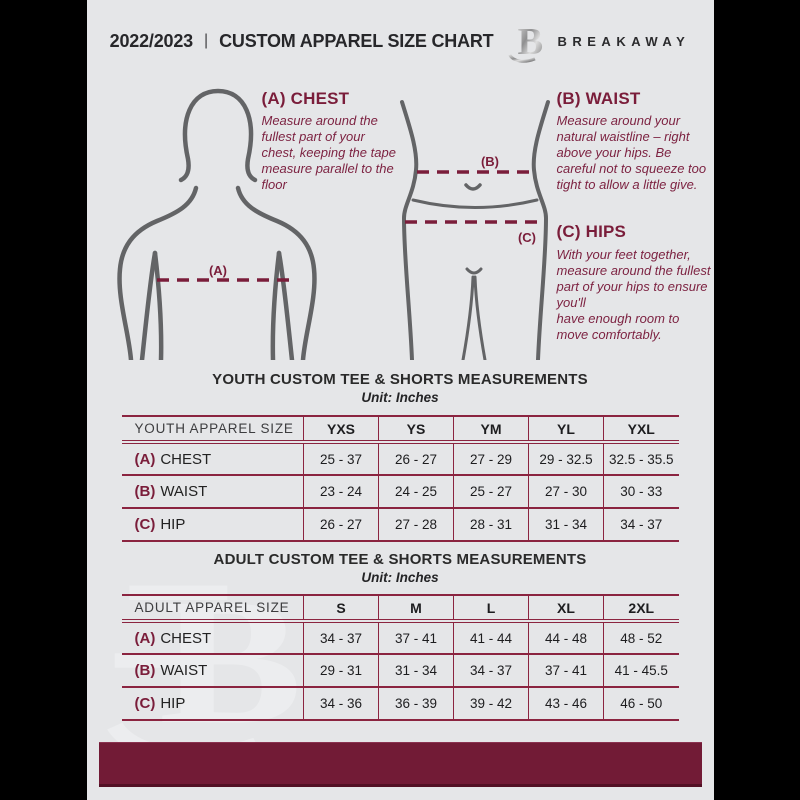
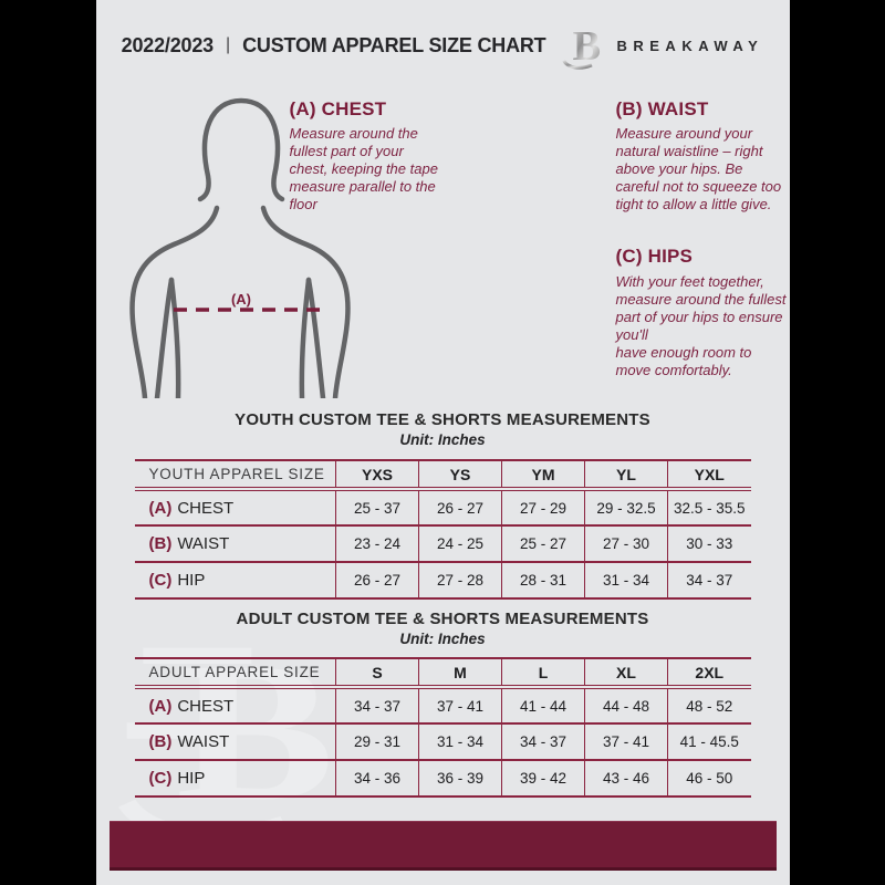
  2022/2023
  |
  CUSTOM APPAREL SIZE CHART
  B
  BREAKAWAY
  (A)
- (B)
- (C)
  (A) CHEST
  Measure around the fullest part of your chest, keeping the tape measure parallel to the floor
  (B) WAIST
  Measure around your natural waistline – right above your hips. Be careful not to squeeze too tight to allow a little give.
  (C) HIPS
  With your feet together, measure around the fullest part of your hips to ensure you'll
  have enough room to move comfortably.
  YOUTH CUSTOM TEE & SHORTS MEASUREMENTS
  Unit: Inches
  YOUTH APPAREL SIZE	YXS	YS	YM	YL	YXL
  (A) CHEST	25 - 37	26 - 27	27 - 29	29 - 32.5	32.5 - 35.5
  (B) WAIST	23 - 24	24 - 25	25 - 27	27 - 30	30 - 33
  (C) HIP	26 - 27	27 - 28	28 - 31	31 - 34	34 - 37
  ADULT CUSTOM TEE & SHORTS MEASUREMENTS
  Unit: Inches
  B
  ADULT APPAREL SIZE	S	M	L	XL	2XL
  (A) CHEST	34 - 37	37 - 41	41 - 44	44 - 48	48 - 52
  (B) WAIST	29 - 31	31 - 34	34 - 37	37 - 41	41 - 45.5
  (C) HIP	34 - 36	36 - 39	39 - 42	43 - 46	46 - 50
